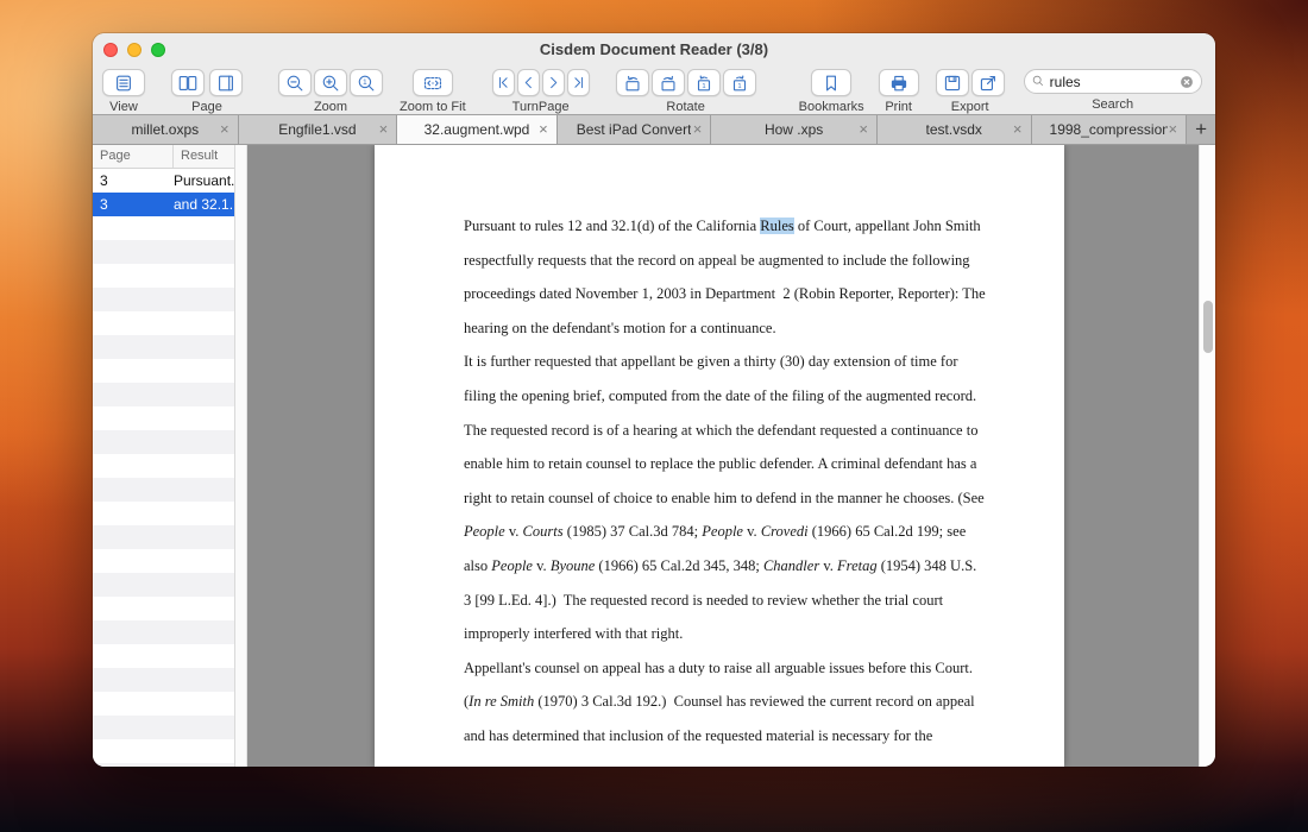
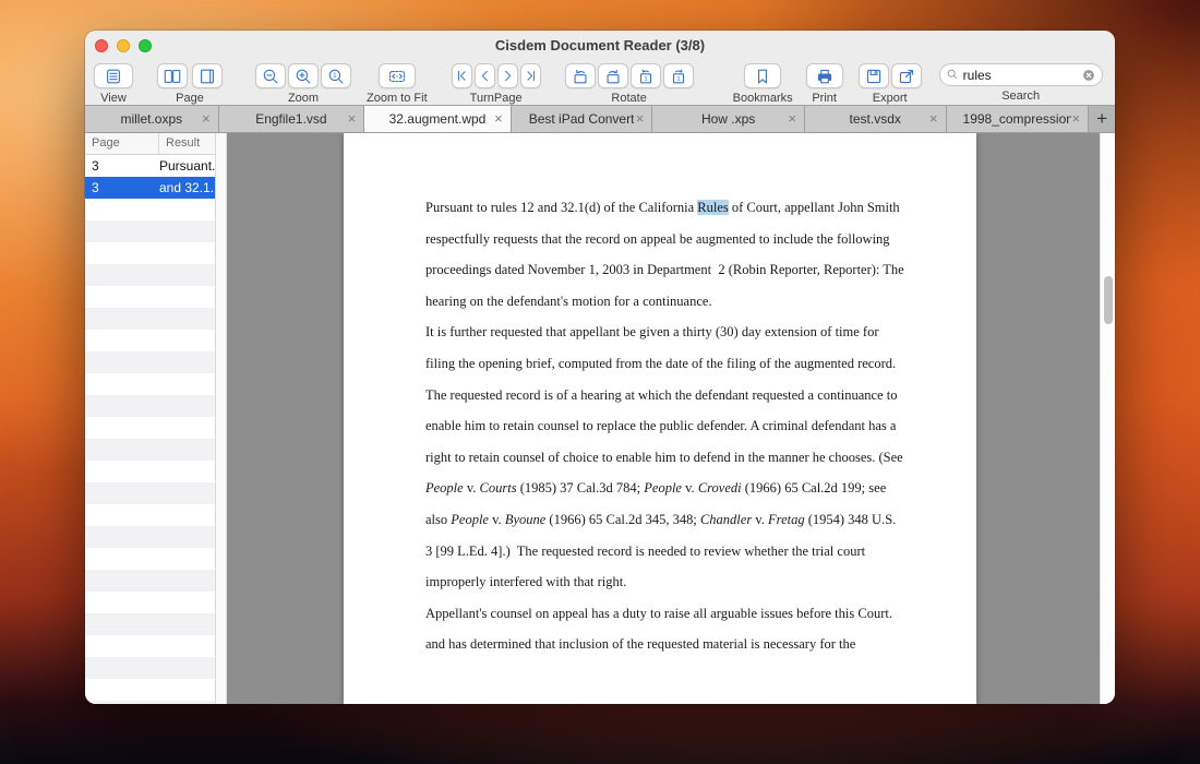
  Cisdem Document Reader (3/8)
  View
  Page
  Zoom
  Zoom to Fit
  TurnPage
  Rotate
  Bookmarks
  Print
  Export
  rules
  Search
  millet.oxps
  ×
  Engfile1.vsd
  ×
  32.augment.wpd
  ×
  Best iPad Convert
  ×
  How .xps
  ×
  test.vsdx
  ×
  1998_compression
  ×
  +
  Page
  Result
  3
  Pursuant.
  3
  and 32.1.
  Pursuant to rules 12 and 32.1(d) of the California Rules of Court, appellant John Smith
  respectfully requests that the record on appeal be augmented to include the following
  proceedings dated November 1, 2003 in Department 2 (Robin Reporter, Reporter): The
  hearing on the defendant's motion for a continuance.
  It is further requested that appellant be given a thirty (30) day extension of time for
  filing the opening brief, computed from the date of the filing of the augmented record.
  The requested record is of a hearing at which the defendant requested a continuance to
  enable him to retain counsel to replace the public defender. A criminal defendant has a
  right to retain counsel of choice to enable him to defend in the manner he chooses. (See
  People v. Courts (1985) 37 Cal.3d 784; People v. Crovedi (1966) 65 Cal.2d 199; see
  also People v. Byoune (1966) 65 Cal.2d 345, 348; Chandler v. Fretag (1954) 348 U.S.
  3 [99 L.Ed. 4].) The requested record is needed to review whether the trial court
  improperly interfered with that right.
  Appellant's counsel on appeal has a duty to raise all arguable issues before this Court.
- (In re Smith (1970) 3 Cal.3d 192.) Counsel has reviewed the current record on appeal
  and has determined that inclusion of the requested material is necessary for the
